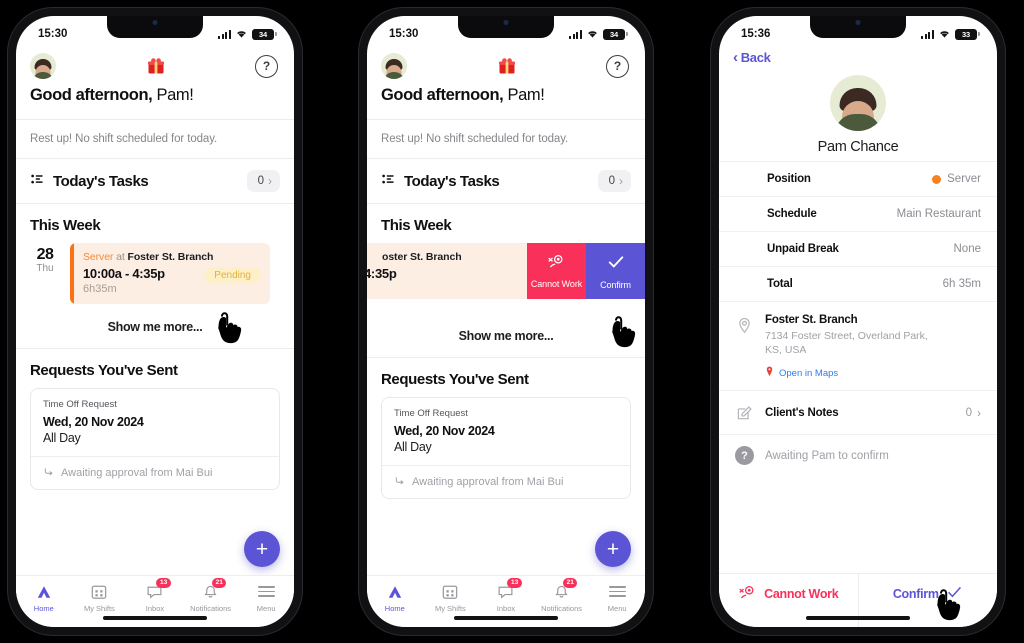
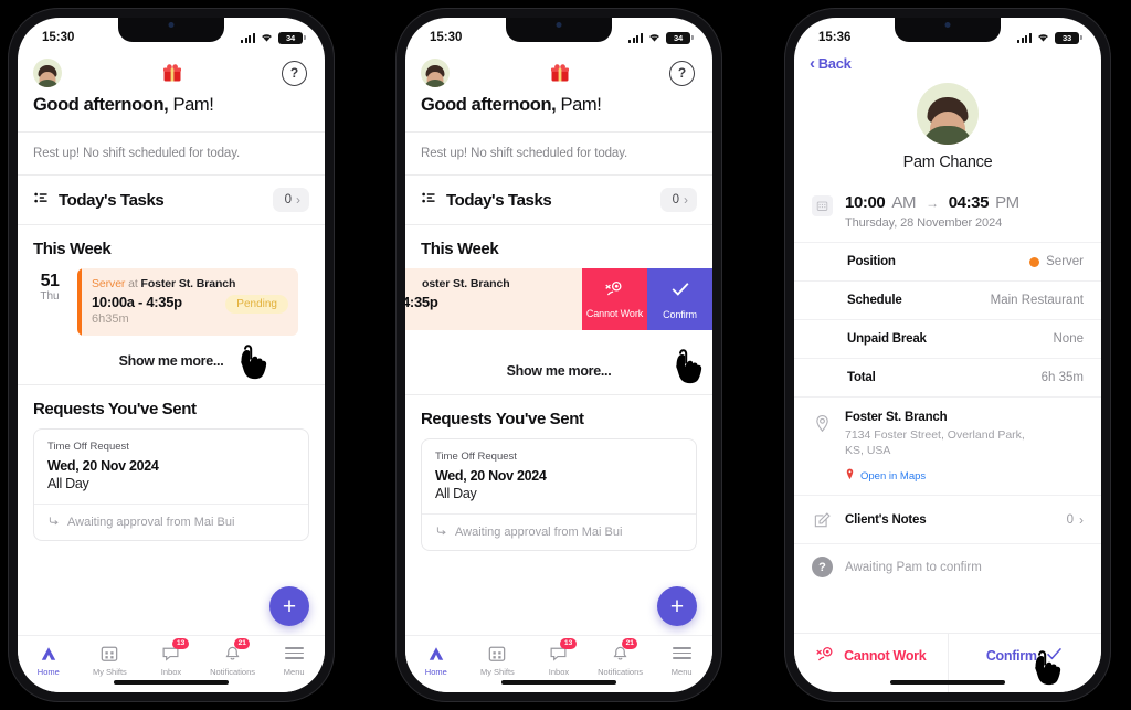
  15:30
  34
  ?
  Good afternoon, Pam!
  Rest up! No shift scheduled for today.
  Today's Tasks
  0
  ›
  This Week
- 28
+ 51
  Thu
  Server at Foster St. Branch
  10:00a - 4:35p
  6h35m
  Pending
  Show me more...
  Requests You've Sent
  Time Off Request
  Wed, 20 Nov 2024
  All Day
  Awaiting approval from Mai Bui
  +
  Home
  My Shifts
  Inbox
  Notifications
  Menu
  15:30
  34
  ?
  Good afternoon, Pam!
  Rest up! No shift scheduled for today.
  Today's Tasks
  0
  ›
  This Week
  oster St. Branch
  4:35p
  Cannot Work
  Confirm
  Show me more...
  Requests You've Sent
  Time Off Request
  Wed, 20 Nov 2024
  All Day
  Awaiting approval from Mai Bui
  +
  Home
  My Shifts
  Inbox
  Notifications
  Menu
  15:36
  33
  ‹
  Back
  Pam Chance
+ 10:00
+ AM
+ →
+ 04:35
+ PM
+ Thursday, 28 November 2024
  Position
  Server
  Schedule
  Main Restaurant
  Unpaid Break
  None
  Total
  6h 35m
  Foster St. Branch
  7134 Foster Street, Overland Park, KS, USA
  Open in Maps
  Client's Notes
  0
  ›
  ?
  Awaiting Pam to confirm
  Cannot Work
  Confirm
